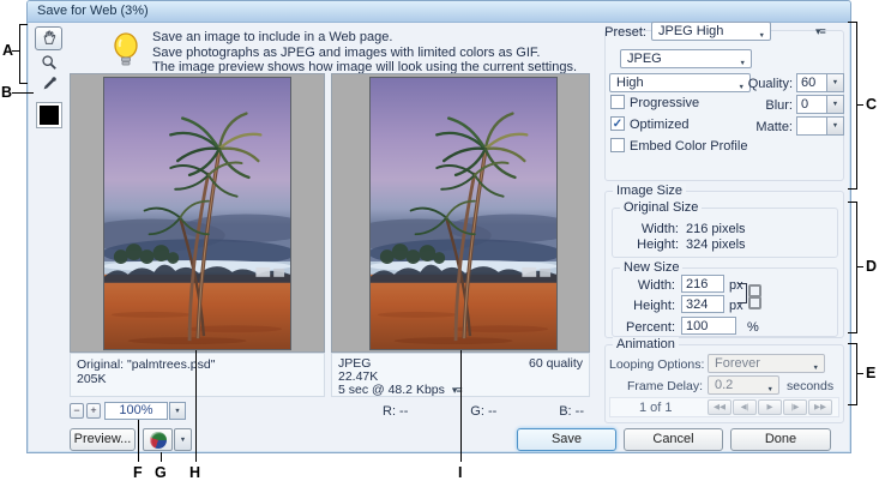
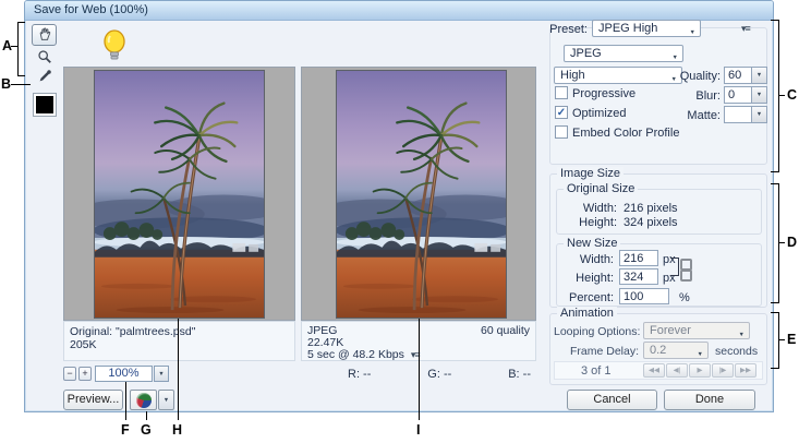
- Save for Web (3%)
+ Save for Web (100%)
- Save an image to include in a Web page.
- Save photographs as JPEG and images with limited colors as GIF.
- The image preview shows how image will look using the current settings.
  Original: "palmtrees.psd"
  205K
  JPEG
  22.47K
  5 sec @ 48.2 Kbps
  60 quality
  R: --
  G: --
  B: --
  −
  +
  100%
  Preview...
- Save
  Cancel
  Done
  Preset:
  JPEG High
  JPEG
  High
  Quality:
  60
  Progressive
  Blur:
  0
  ✓
  Optimized
  Matte:
  Embed Color Profile
  Image Size
  Original Size
  Width:
  216 pixels
  Height:
  324 pixels
  New Size
  Width:
  216
  px
  Height:
  324
  px
  Percent:
  100
  %
  Animation
  Looping Options:
  Forever
  Frame Delay:
  0.2
  seconds
- 1 of 1
+ 3 of 1
  A
  B
  C
  D
  E
  F
  G
  H
  I
